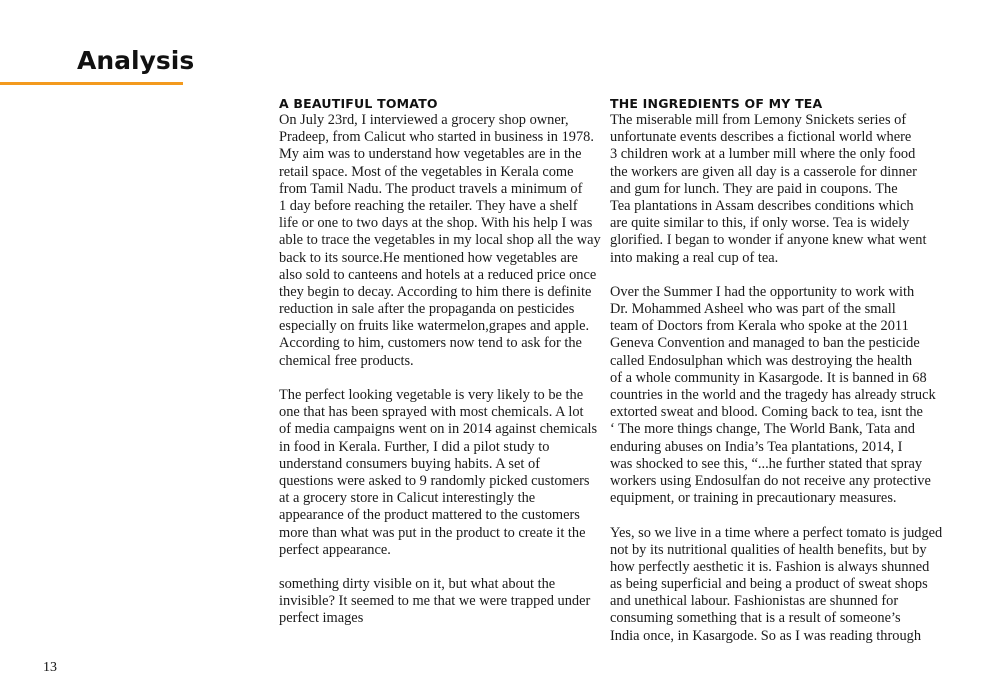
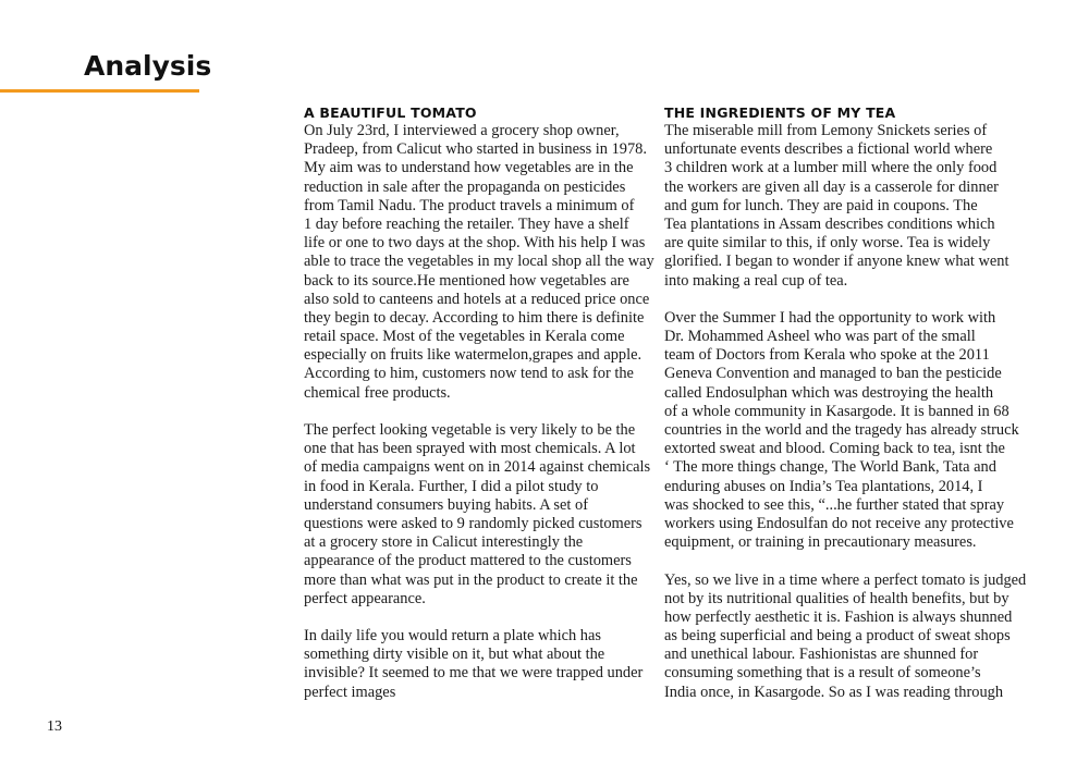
  Analysis
  A BEAUTIFUL TOMATO
  On July 23rd, I interviewed a grocery shop owner,
  Pradeep, from Calicut who started in business in 1978.
  My aim was to understand how vegetables are in the
- retail space. Most of the vegetables in Kerala come
+ reduction in sale after the propaganda on pesticides
  from Tamil Nadu. The product travels a minimum of
  1 day before reaching the retailer. They have a shelf
  life or one to two days at the shop. With his help I was
  able to trace the vegetables in my local shop all the way
  back to its source.He mentioned how vegetables are
  also sold to canteens and hotels at a reduced price once
  they begin to decay. According to him there is definite
- reduction in sale after the propaganda on pesticides
+ retail space. Most of the vegetables in Kerala come
  especially on fruits like watermelon,grapes and apple.
  According to him, customers now tend to ask for the
  chemical free products.
  The perfect looking vegetable is very likely to be the
  one that has been sprayed with most chemicals. A lot
  of media campaigns went on in 2014 against chemicals
  in food in Kerala. Further, I did a pilot study to
  understand consumers buying habits. A set of
  questions were asked to 9 randomly picked customers
  at a grocery store in Calicut interestingly the
  appearance of the product mattered to the customers
  more than what was put in the product to create it the
  perfect appearance.
+ In daily life you would return a plate which has
  something dirty visible on it, but what about the
  invisible? It seemed to me that we were trapped under
  perfect images
  THE INGREDIENTS OF MY TEA
  The miserable mill from Lemony Snickets series of
  unfortunate events describes a fictional world where
  3 children work at a lumber mill where the only food
  the workers are given all day is a casserole for dinner
  and gum for lunch. They are paid in coupons. The
  Tea plantations in Assam describes conditions which
  are quite similar to this, if only worse. Tea is widely
  glorified. I began to wonder if anyone knew what went
  into making a real cup of tea.
  Over the Summer I had the opportunity to work with
  Dr. Mohammed Asheel who was part of the small
  team of Doctors from Kerala who spoke at the 2011
  Geneva Convention and managed to ban the pesticide
  called Endosulphan which was destroying the health
  of a whole community in Kasargode. It is banned in 68
  countries in the world and the tragedy has already struck
  extorted sweat and blood. Coming back to tea, isnt the
  ‘ The more things change, The World Bank, Tata and
  enduring abuses on India’s Tea plantations, 2014, I
  was shocked to see this, “...he further stated that spray
  workers using Endosulfan do not receive any protective
  equipment, or training in precautionary measures.
  Yes, so we live in a time where a perfect tomato is judged
  not by its nutritional qualities of health benefits, but by
  how perfectly aesthetic it is. Fashion is always shunned
  as being superficial and being a product of sweat shops
  and unethical labour. Fashionistas are shunned for
  consuming something that is a result of someone’s
  India once, in Kasargode. So as I was reading through
  13
